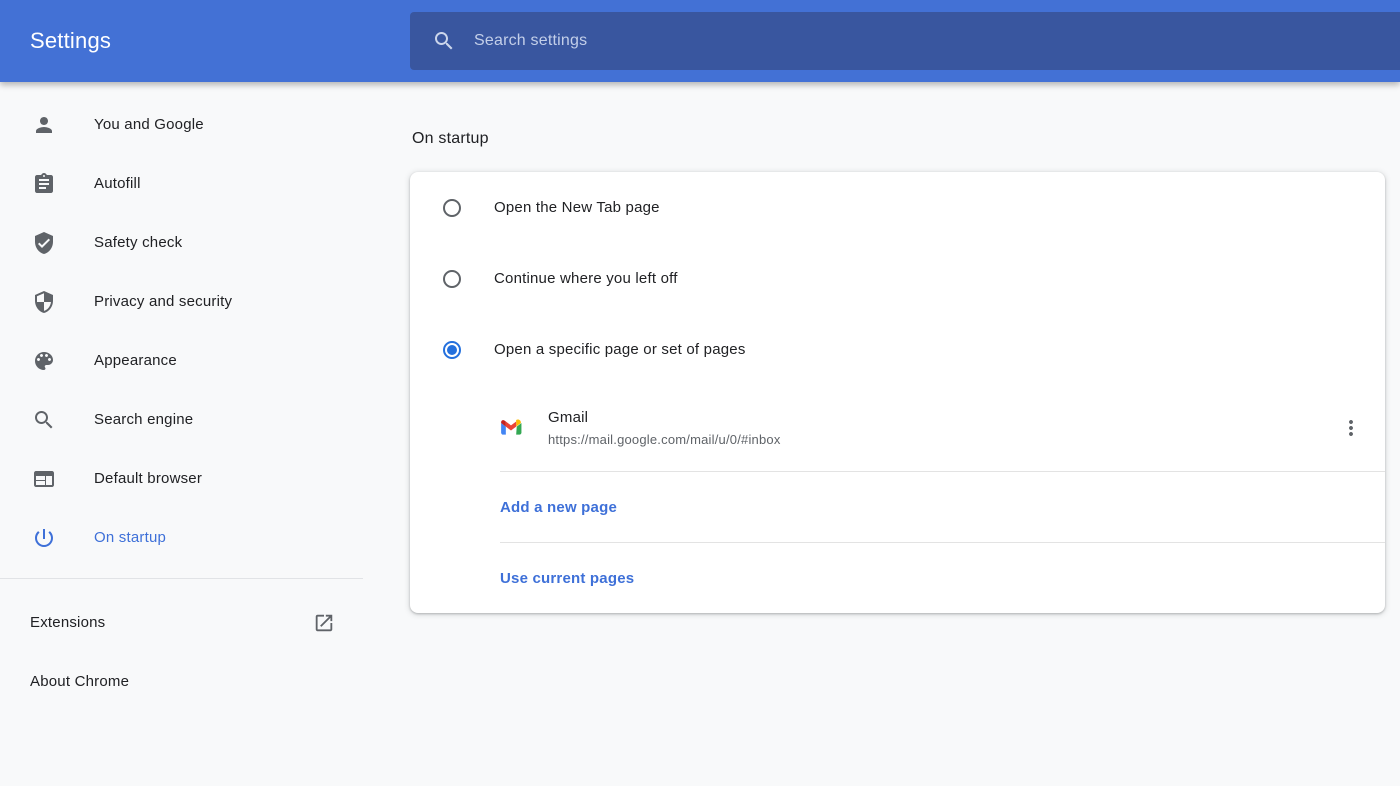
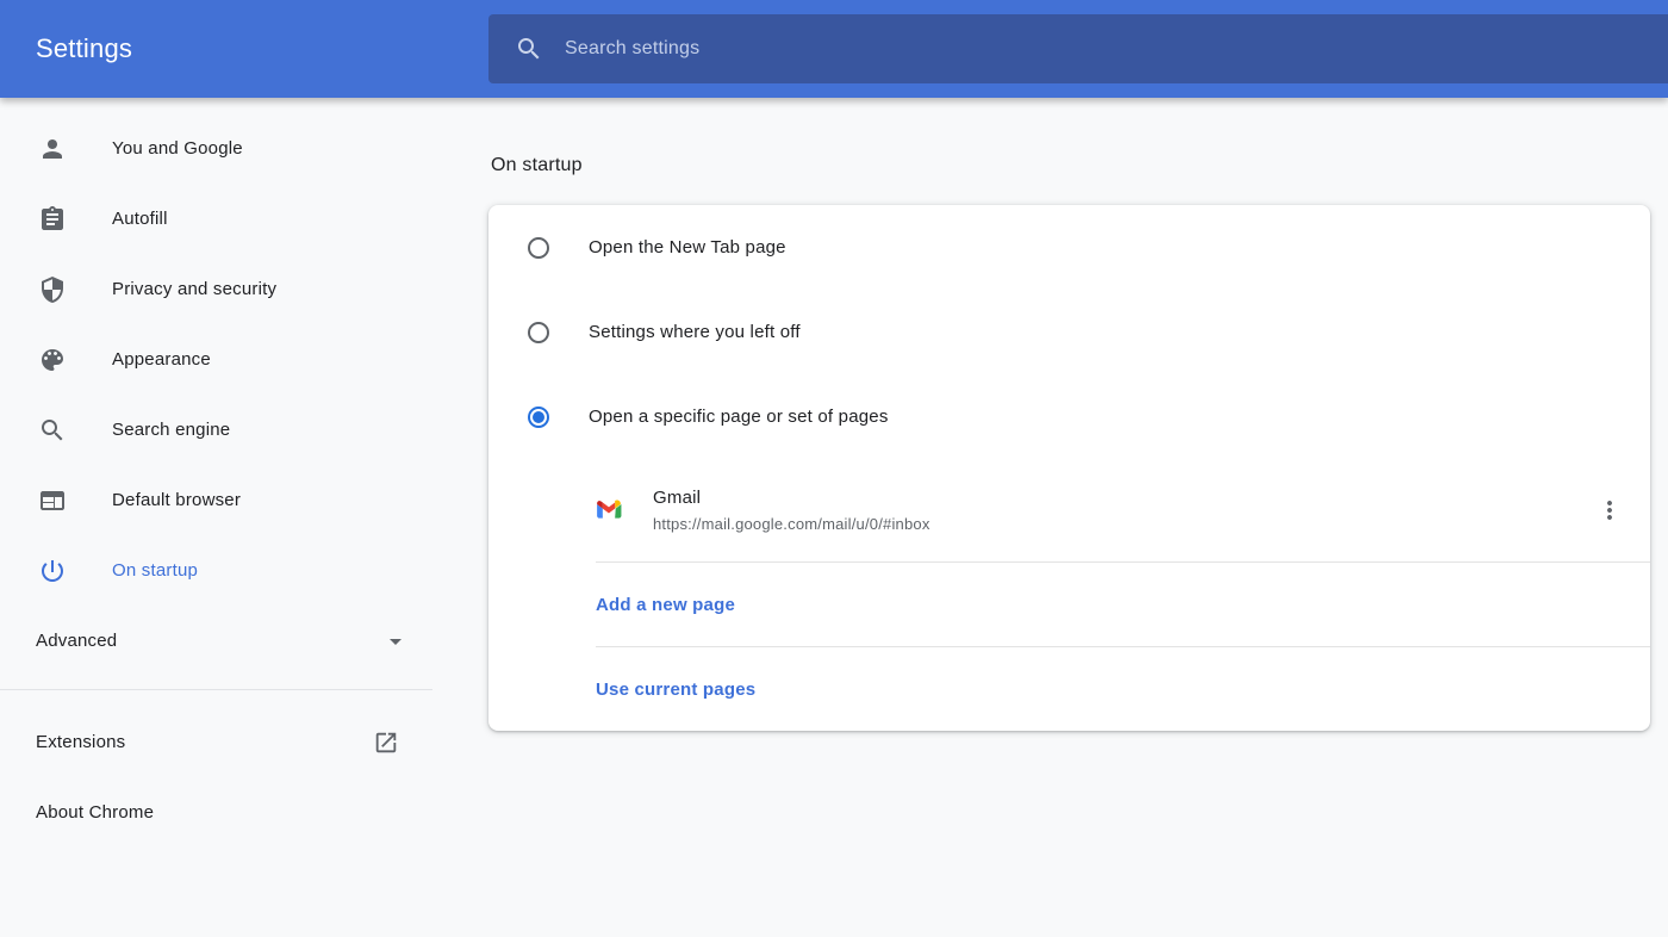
  Settings
  Search settings
  You and Google
  Autofill
- Safety check
  Privacy and security
  Appearance
  Search engine
  Default browser
  On startup
+ Advanced
  Extensions
  About Chrome
  On startup
  Open the New Tab page
- Continue where you left off
+ Settings where you left off
  Open a specific page or set of pages
  Gmail
  https://mail.google.com/mail/u/0/#inbox
  Add a new page
  Use current pages
